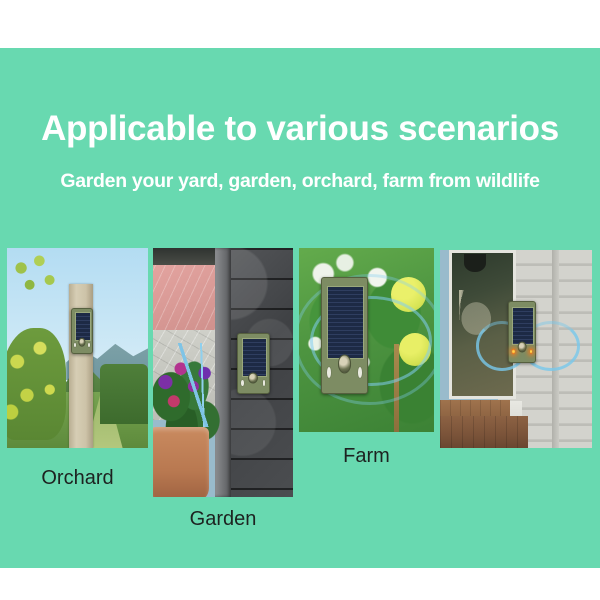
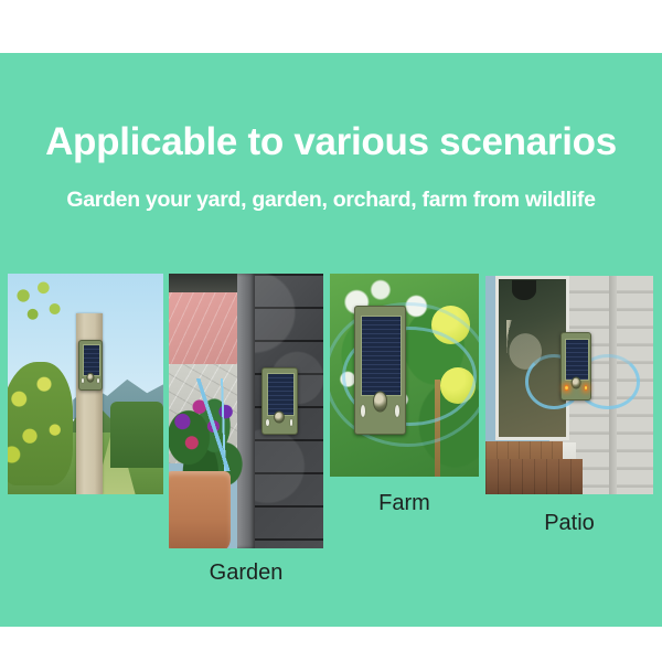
  Applicable to various scenarios
  Garden your yard, garden, orchard, farm from wildlife
- Orchard
  Garden
  Farm
+ Patio
